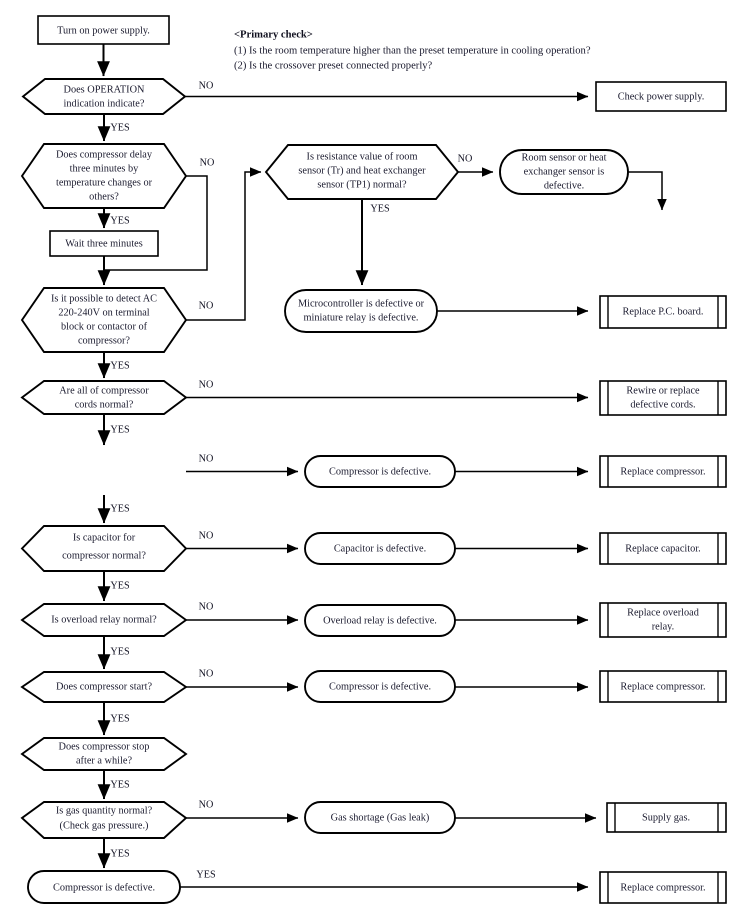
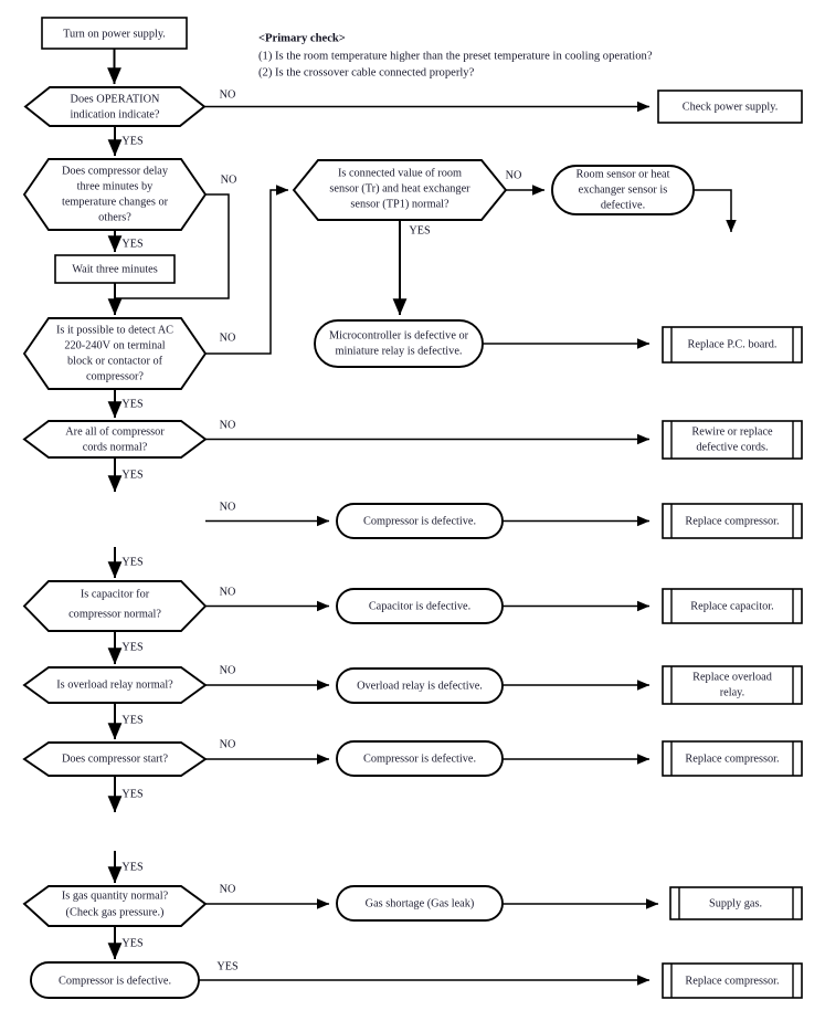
  <Primary check>
  (1) Is the room temperature higher than the preset temperature in cooling operation?
- (2) Is the crossover preset connected properly?
+ (2) Is the crossover cable connected properly?
  Turn on power supply.
  Does OPERATION
  indication indicate?
  NO
  Check power supply.
  YES
  Does compressor delay
  three minutes by
  temperature changes or
  others?
  NO
  YES
  Wait three minutes
  Is it possible to detect AC
  220-240V on terminal
  block or contactor of
  compressor?
  NO
  YES
- Is resistance value of room
+ Is connected value of room
  sensor (Tr) and heat exchanger
  sensor (TP1) normal?
  NO
  Room sensor or heat
  exchanger sensor is
  defective.
  YES
  Microcontroller is defective or
  miniature relay is defective.
  Replace P.C. board.
  Are all of compressor
  cords normal?
  NO
  Rewire or replace
  defective cords.
  YES
  NO
  Compressor is defective.
  Replace compressor.
  YES
  Is capacitor for
  compressor normal?
  NO
  Capacitor is defective.
  Replace capacitor.
  YES
  Is overload relay normal?
  NO
  Overload relay is defective.
  Replace overload
  relay.
  YES
  Does compressor start?
  NO
  Compressor is defective.
  Replace compressor.
  YES
- Does compressor stop
- after a while?
  YES
  Is gas quantity normal?
  (Check gas pressure.)
  NO
  Gas shortage (Gas leak)
  Supply gas.
  YES
  Compressor is defective.
  YES
  Replace compressor.
